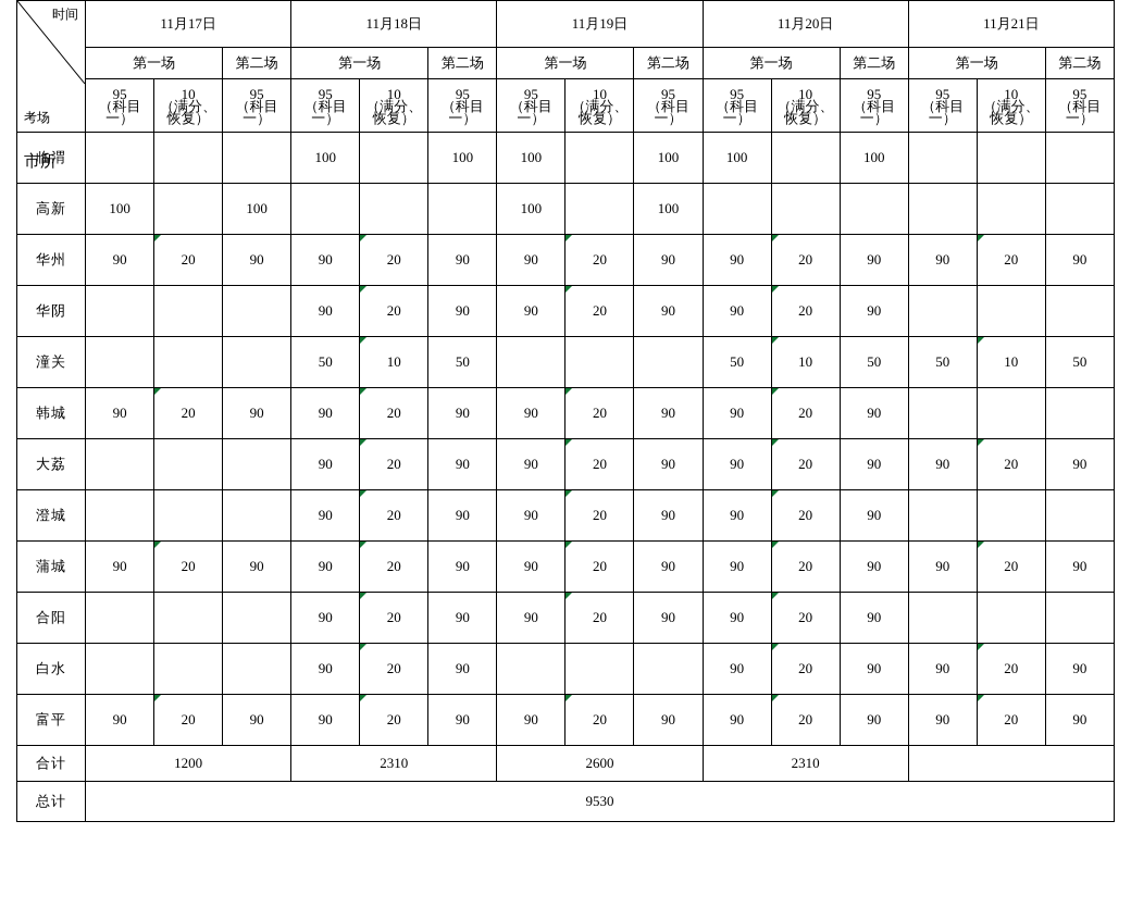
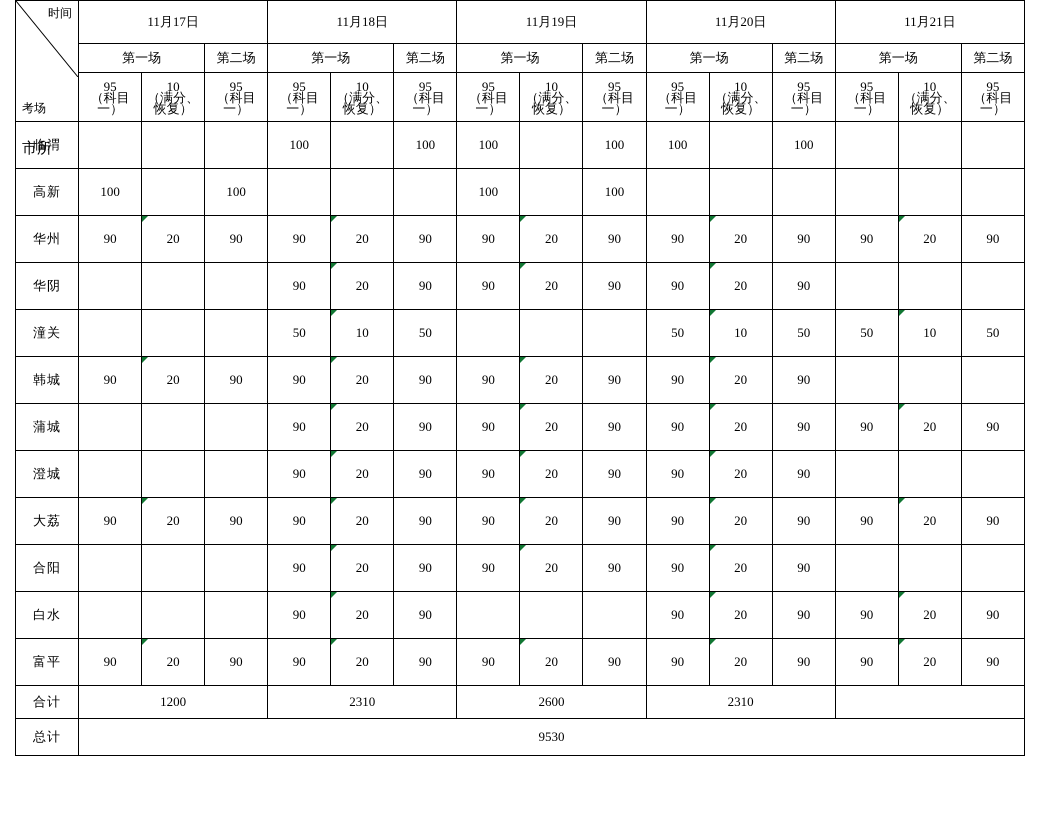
  时间考场市所	11月17日	11月18日	11月19日	11月20日	11月21日
  第一场	第二场	第一场	第二场	第一场	第二场	第一场	第二场	第一场	第二场
  95（科目一）	10（满分、恢复）	95（科目一）	95（科目一）	10（满分、恢复）	95（科目一）	95（科目一）	10（满分、恢复）	95（科目一）	95（科目一）	10（满分、恢复）	95（科目一）	95（科目一）	10（满分、恢复）	95（科目一）
  临渭				100		100	100		100	100		100
  高新	100		100				100		100
  华州	90	20	90	90	20	90	90	20	90	90	20	90	90	20	90
  华阴				90	20	90	90	20	90	90	20	90
  潼关				50	10	50				50	10	50	50	10	50
  韩城	90	20	90	90	20	90	90	20	90	90	20	90
- 大荔				90	20	90	90	20	90	90	20	90	90	20	90
+ 蒲城				90	20	90	90	20	90	90	20	90	90	20	90
  澄城				90	20	90	90	20	90	90	20	90
- 蒲城	90	20	90	90	20	90	90	20	90	90	20	90	90	20	90
+ 大荔	90	20	90	90	20	90	90	20	90	90	20	90	90	20	90
  合阳				90	20	90	90	20	90	90	20	90
  白水				90	20	90				90	20	90	90	20	90
  富平	90	20	90	90	20	90	90	20	90	90	20	90	90	20	90
  合计	1200	2310	2600	2310
  总计	9530
